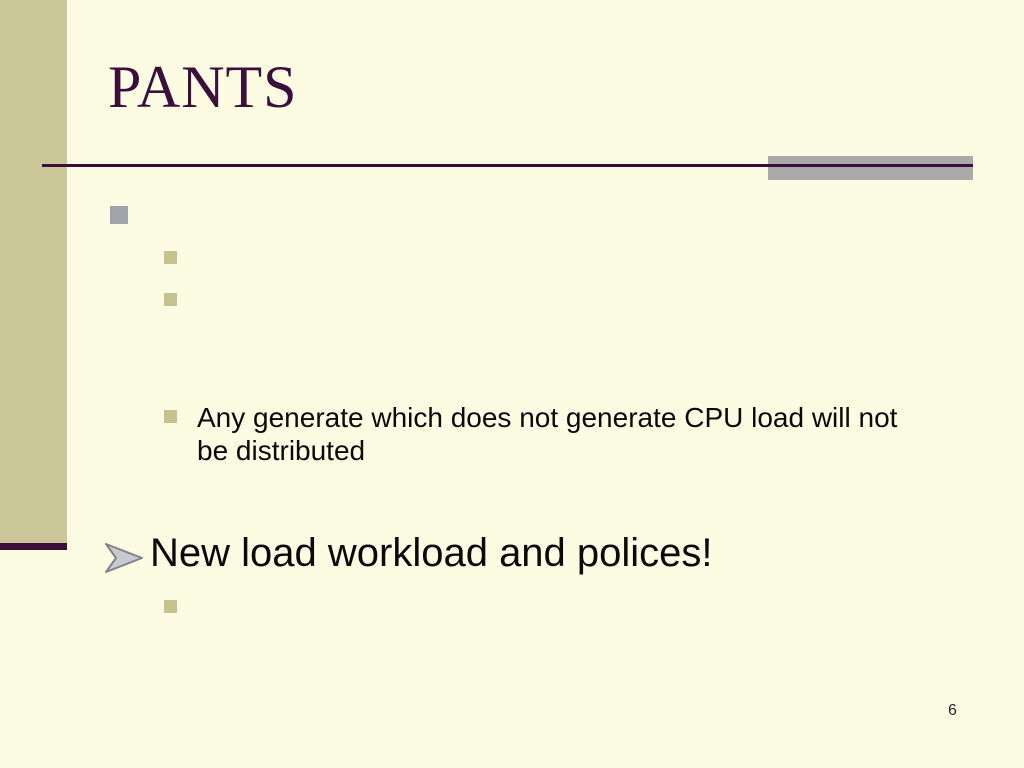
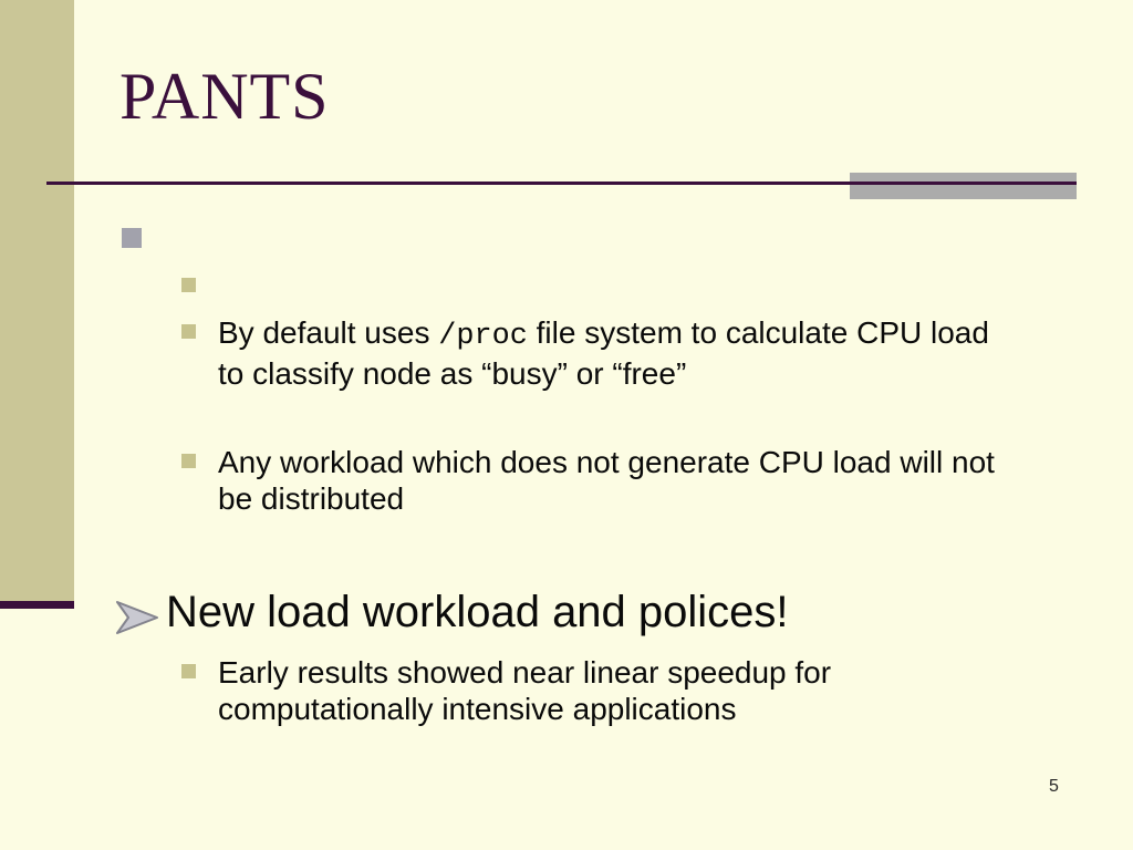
  PANTS
+ By default uses /proc file system to calculate CPU load to classify node as “busy” or “free”
- Any generate which does not generate CPU load will not be distributed
+ Any workload which does not generate CPU load will not be distributed
  New load workload and polices!
+ Early results showed near linear speedup for computationally intensive applications
- 6
+ 5
